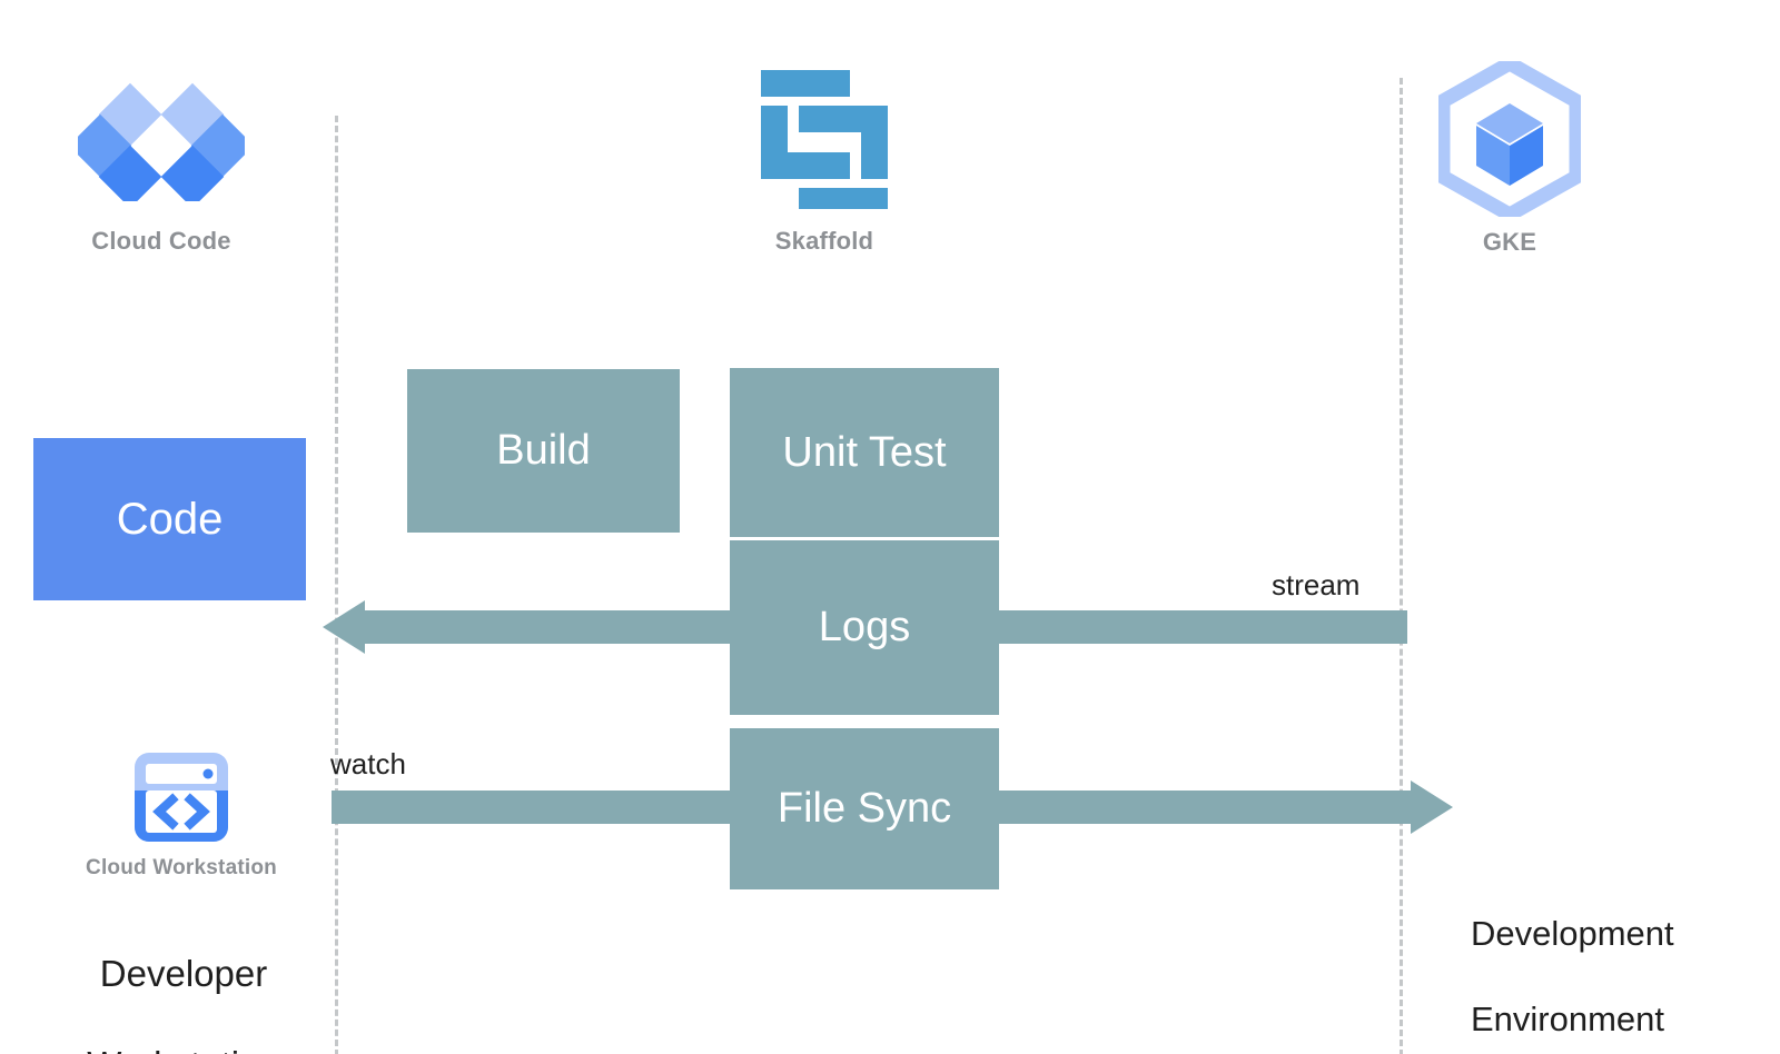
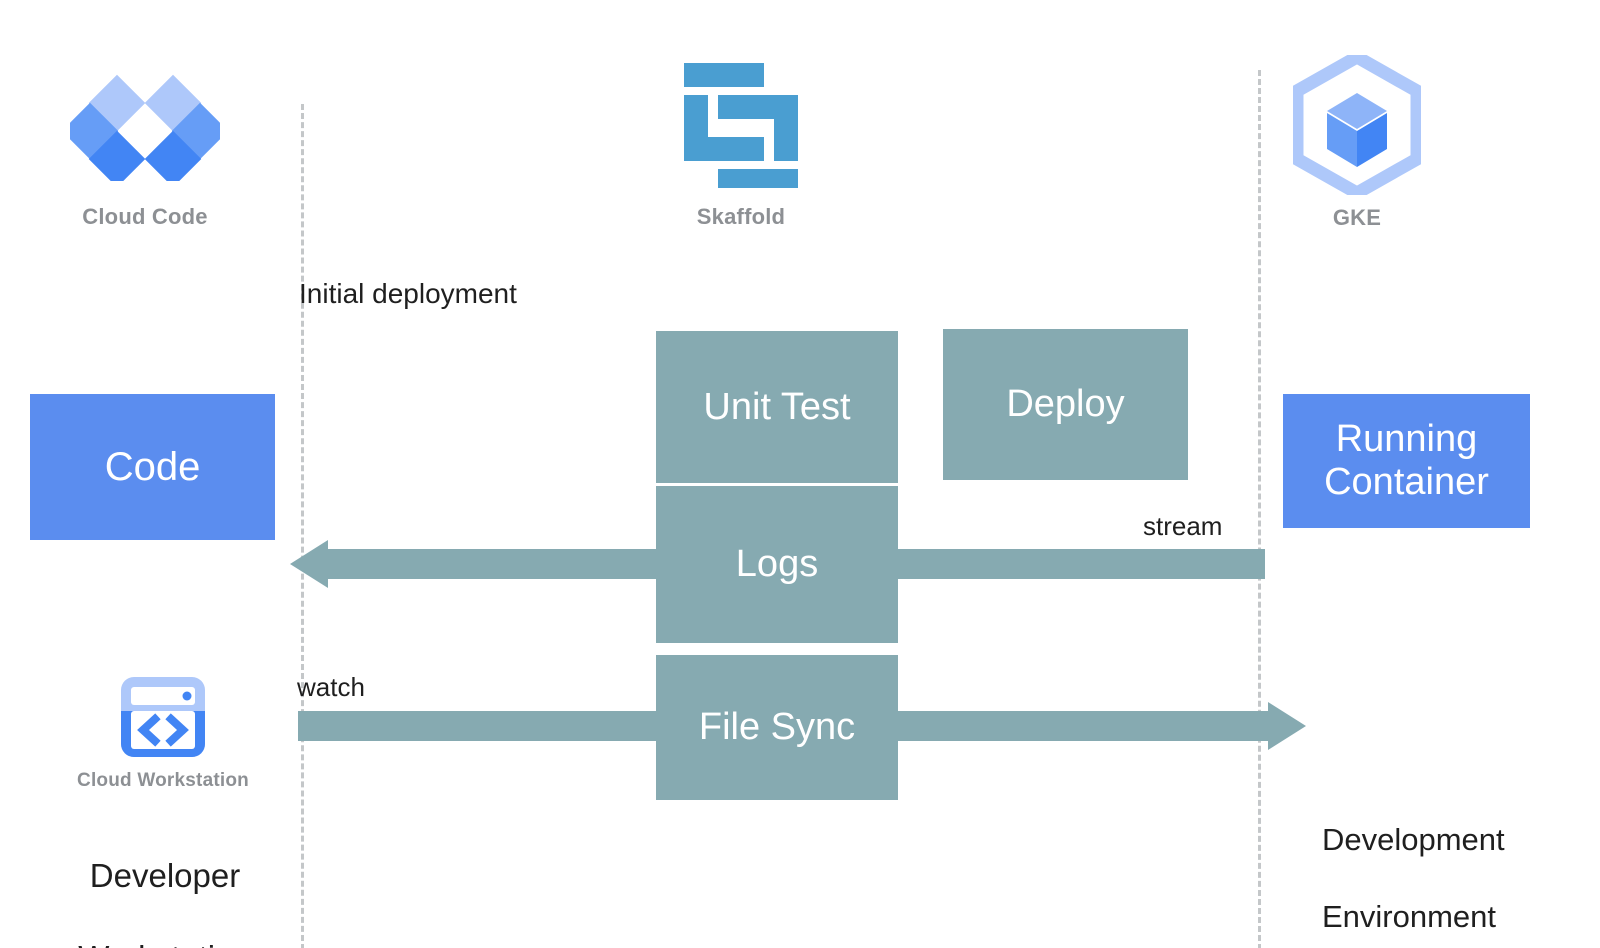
  Cloud Code
  Skaffold
  GKE
  Cloud Workstation
  Code
- Build
  Unit Test
+ Deploy
  Logs
  File Sync
+ Running
+ Container
+ Initial deployment
  watch
  stream
  Developer
  Development
  Environment
